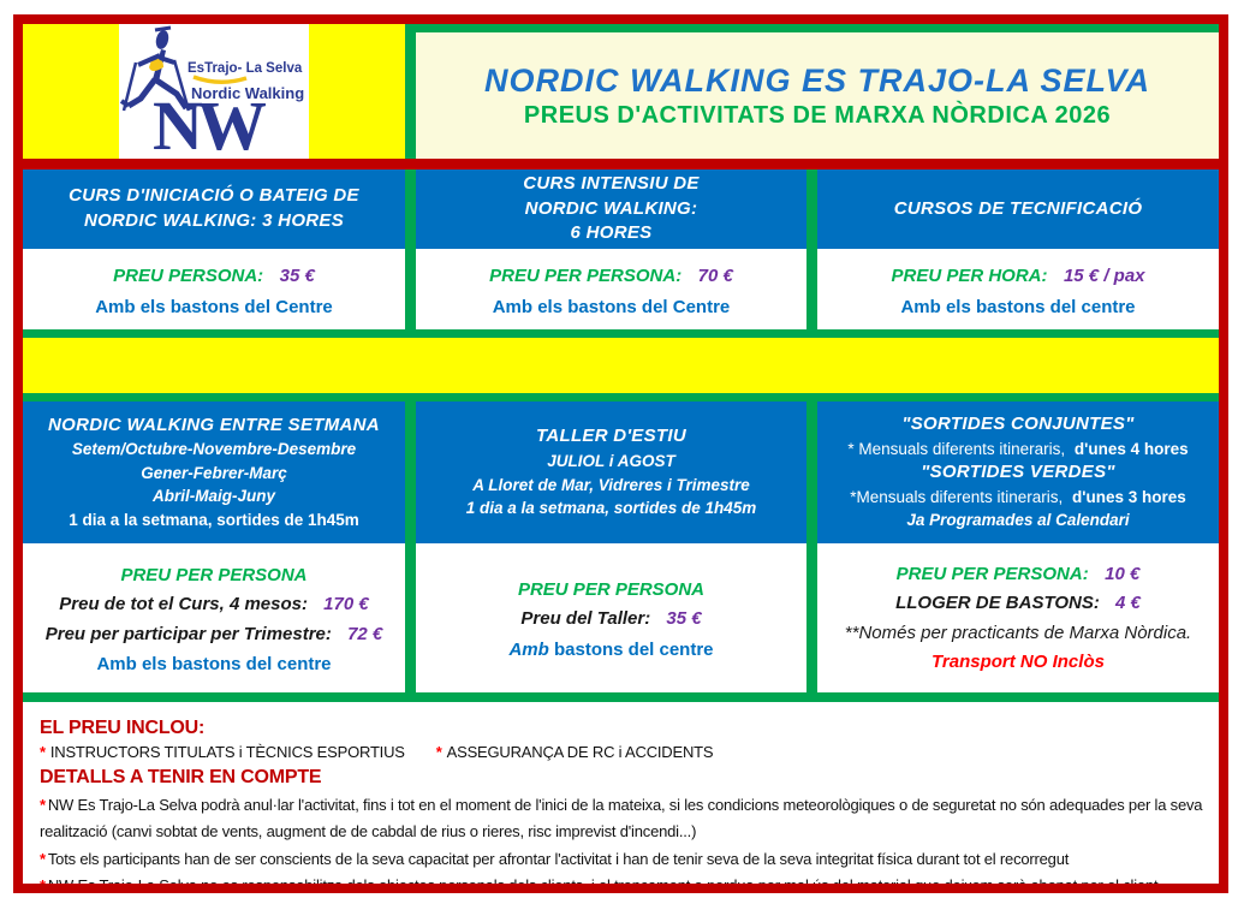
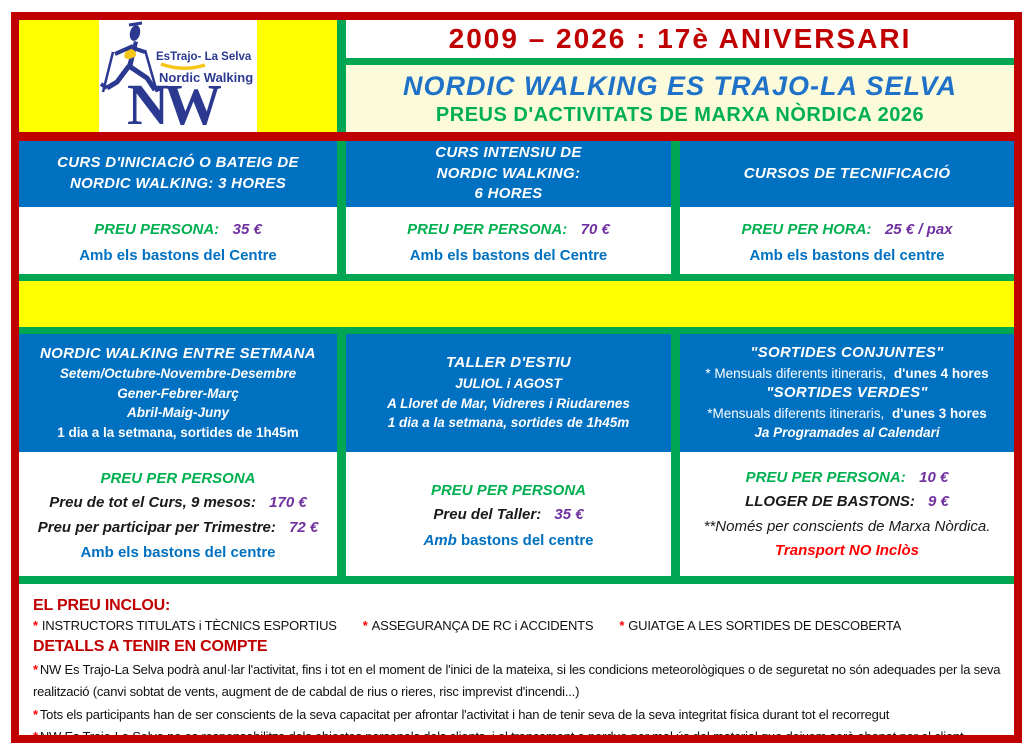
  EsTrajo- La Selva
  Nordic Walking
  NW
+ 2009 – 2026 : 17è ANIVERSARI
  NORDIC WALKING ES TRAJO-LA SELVA
  PREUS D'ACTIVITATS DE MARXA NÒRDICA 2026
  CURS D'INICIACIÓ O BATEIG DE
  NORDIC WALKING: 3 HORES
  CURS INTENSIU DE
  NORDIC WALKING:
  6 HORES
  CURSOS DE TECNIFICACIÓ
  PREU PERSONA: 35 €
  Amb els bastons del Centre
  PREU PER PERSONA: 70 €
  Amb els bastons del Centre
- PREU PER HORA: 15 € / pax
+ PREU PER HORA: 25 € / pax
  Amb els bastons del centre
  NORDIC WALKING ENTRE SETMANA
  Setem/Octubre-Novembre-Desembre
  Gener-Febrer-Març
  Abril-Maig-Juny
  1 dia a la setmana, sortides de 1h45m
  TALLER D'ESTIU
  JULIOL i AGOST
- A Lloret de Mar, Vidreres i Trimestre
+ A Lloret de Mar, Vidreres i Riudarenes
  1 dia a la setmana, sortides de 1h45m
  "SORTIDES CONJUNTES"
  * Mensuals diferents itineraris, d'unes 4 hores
  "SORTIDES VERDES"
  *Mensuals diferents itineraris, d'unes 3 hores
  Ja Programades al Calendari
  PREU PER PERSONA
- Preu de tot el Curs, 4 mesos: 170 €
+ Preu de tot el Curs, 9 mesos: 170 €
  Preu per participar per Trimestre: 72 €
  Amb els bastons del centre
  PREU PER PERSONA
  Preu del Taller: 35 €
  Amb bastons del centre
  PREU PER PERSONA: 10 €
- LLOGER DE BASTONS: 4 €
+ LLOGER DE BASTONS: 9 €
- **Només per practicants de Marxa Nòrdica.
+ **Només per conscients de Marxa Nòrdica.
  Transport NO Inclòs
  EL PREU INCLOU:
  * INSTRUCTORS TITULATS i TÈCNICS ESPORTIUS
  * ASSEGURANÇA DE RC i ACCIDENTS
+ * GUIATGE A LES SORTIDES DE DESCOBERTA
  DETALLS A TENIR EN COMPTE
  * NW Es Trajo-La Selva podrà anul·lar l'activitat, fins i tot en el moment de l'inici de la mateixa, si les condicions meteorològiques o de seguretat no són adequades per la seva realització (canvi sobtat de vents, augment de de cabdal de rius o rieres, risc imprevist d'incendi...)
  * Tots els participants han de ser conscients de la seva capacitat per afrontar l'activitat i han de tenir seva de la seva integritat física durant tot el recorregut
